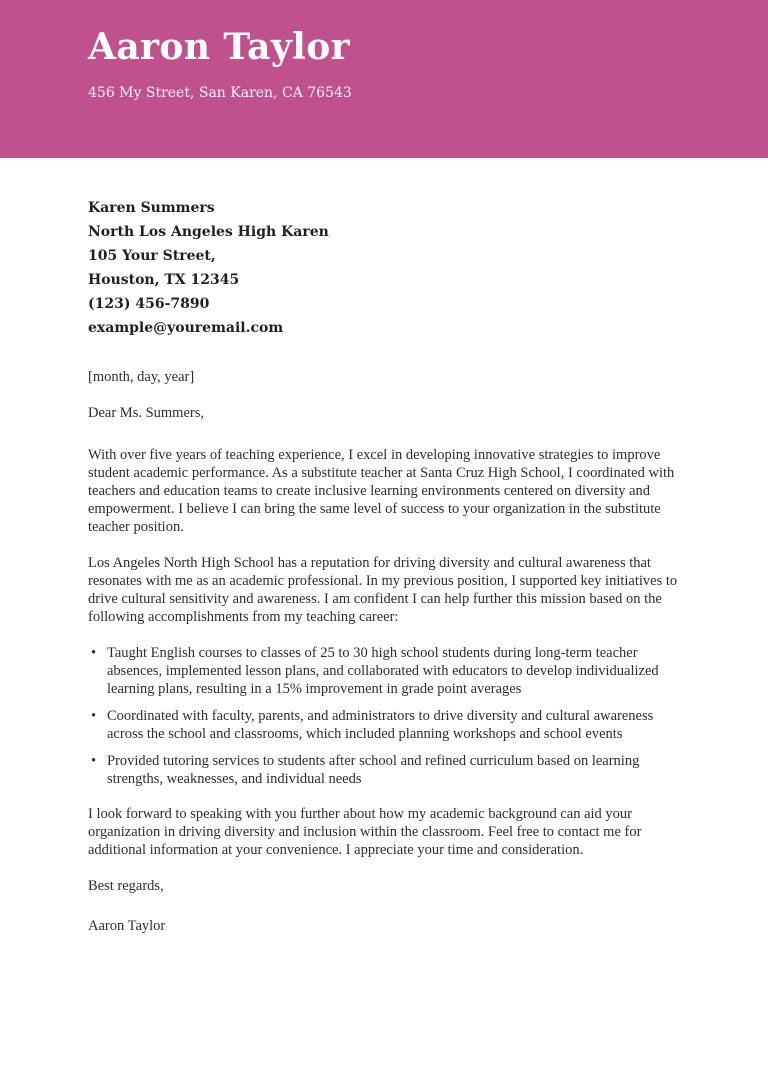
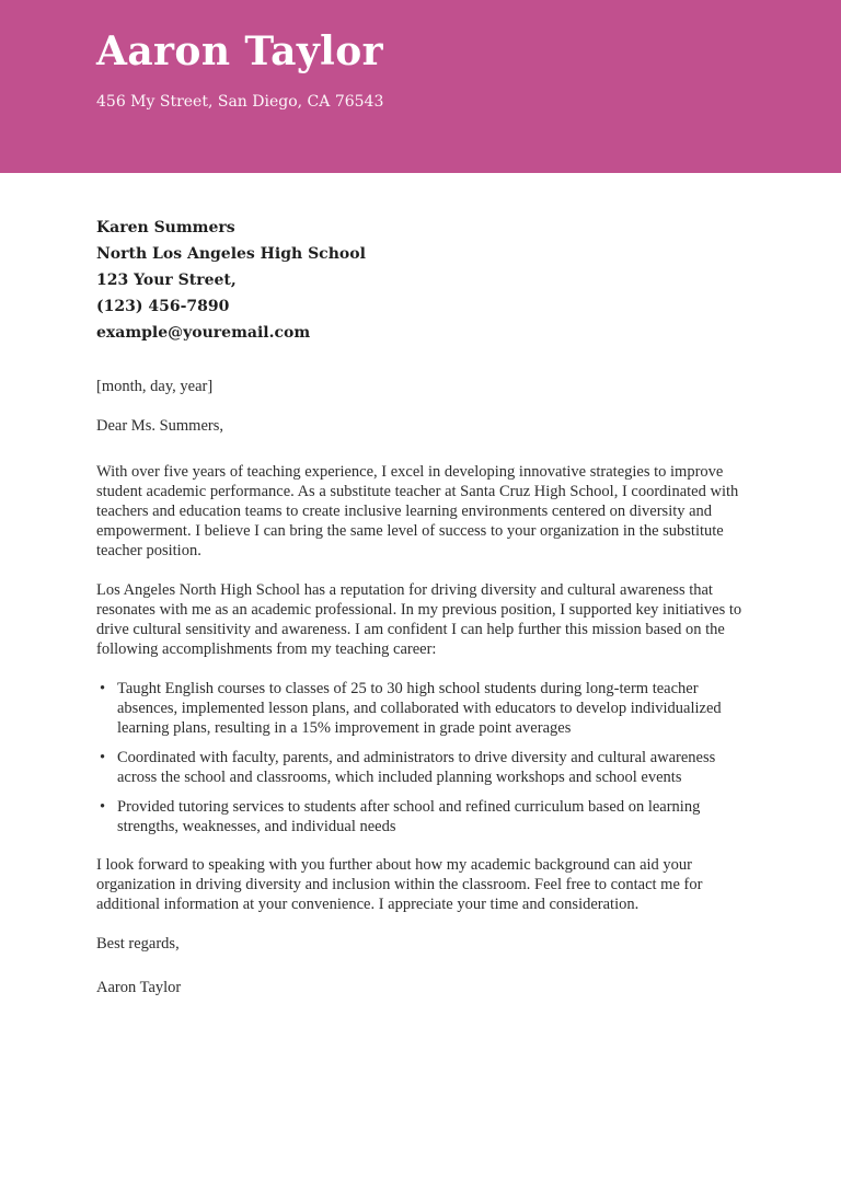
  Aaron Taylor
- 456 My Street, San Karen, CA 76543
+ 456 My Street, San Diego, CA 76543
  Karen Summers
- North Los Angeles High Karen
+ North Los Angeles High School
- 105 Your Street,
+ 123 Your Street,
- Houston, TX 12345
  (123) 456-7890
  example@youremail.com
  [month, day, year]
  Dear Ms. Summers,
  With over five years of teaching experience, I excel in developing innovative strategies to improve student academic performance. As a substitute teacher at Santa Cruz High School, I coordinated with teachers and education teams to create inclusive learning environments centered on diversity and empowerment. I believe I can bring the same level of success to your organization in the substitute teacher position.
  Los Angeles North High School has a reputation for driving diversity and cultural awareness that resonates with me as an academic professional. In my previous position, I supported key initiatives to drive cultural sensitivity and awareness. I am confident I can help further this mission based on the following accomplishments from my teaching career:
  Taught English courses to classes of 25 to 30 high school students during long-term teacher absences, implemented lesson plans, and collaborated with educators to develop individualized learning plans, resulting in a 15% improvement in grade point averages
  Coordinated with faculty, parents, and administrators to drive diversity and cultural awareness across the school and classrooms, which included planning workshops and school events
  Provided tutoring services to students after school and refined curriculum based on learning strengths, weaknesses, and individual needs
  I look forward to speaking with you further about how my academic background can aid your organization in driving diversity and inclusion within the classroom. Feel free to contact me for additional information at your convenience. I appreciate your time and consideration.
  Best regards,
  Aaron Taylor
